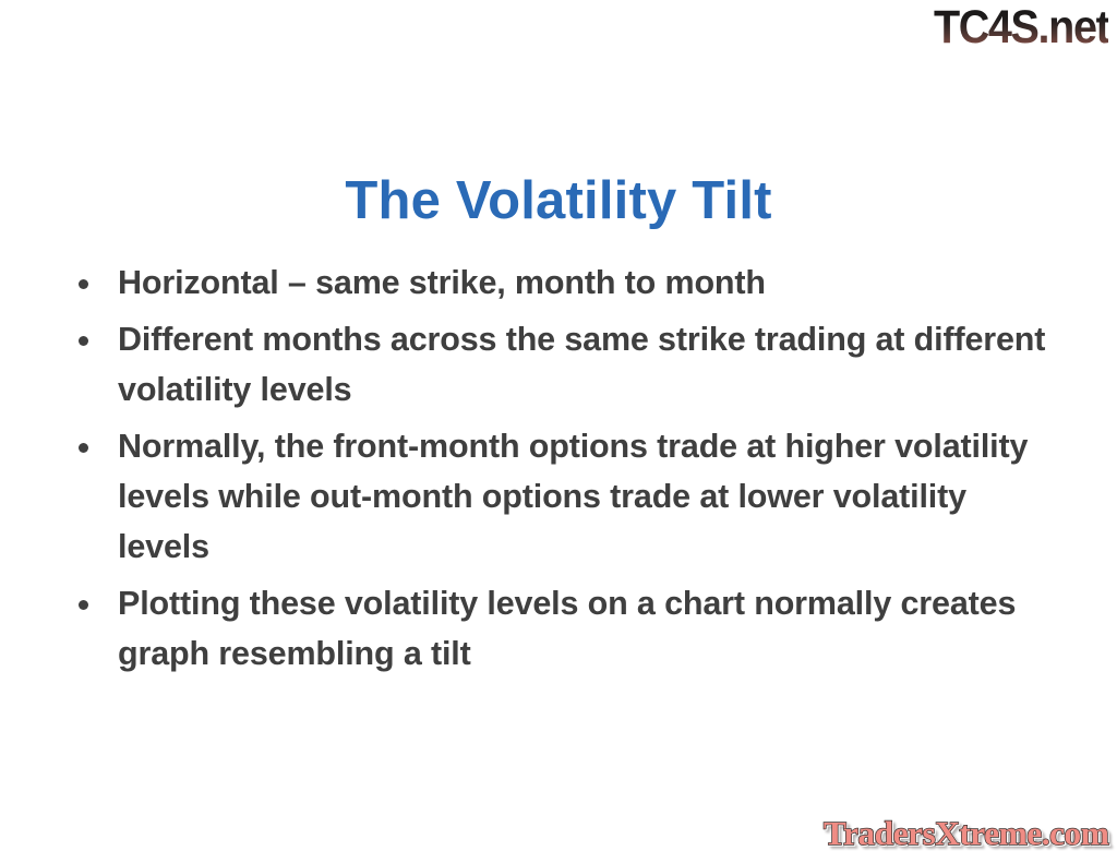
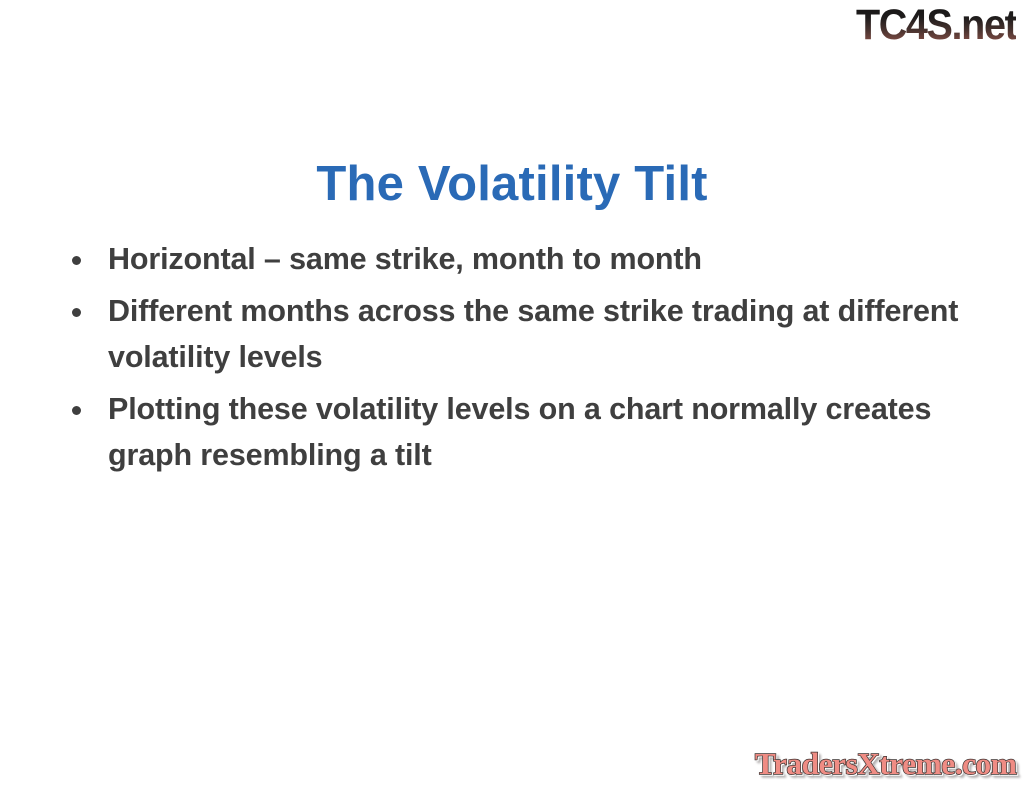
  TC4S.net
  The Volatility Tilt
  Horizontal – same strike, month to month
  Different months across the same strike trading at different volatility levels
- Normally, the front-month options trade at higher volatility levels while out-month options trade at lower volatility levels
  Plotting these volatility levels on a chart normally creates graph resembling a tilt
  TradersXtreme.com
